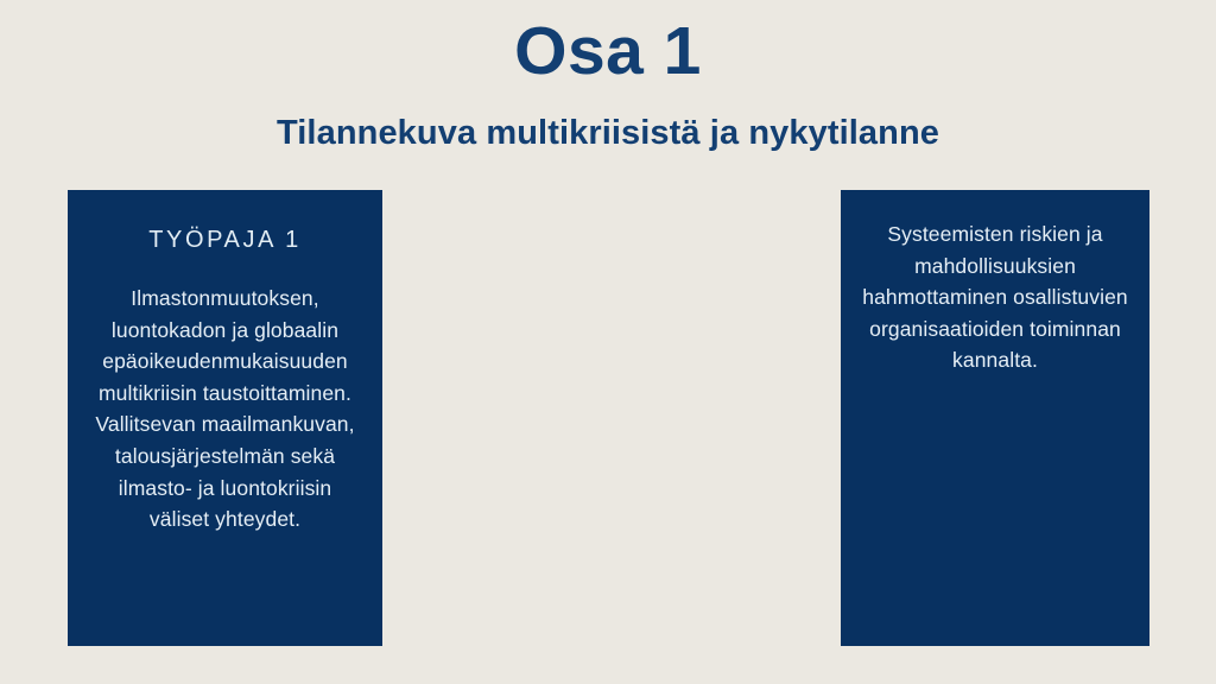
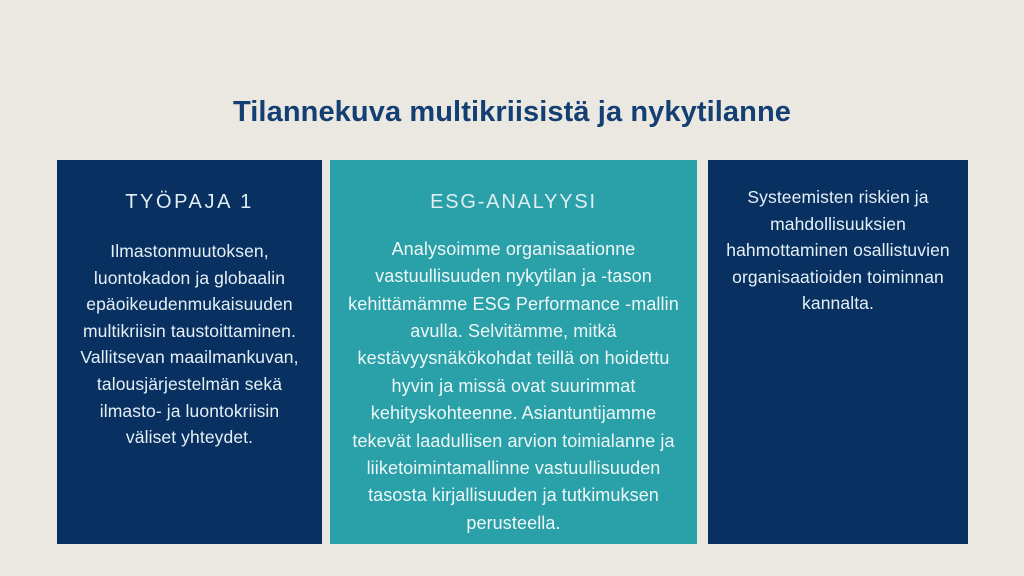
- Osa 1
  Tilannekuva multikriisistä ja nykytilanne
  TYÖPAJA 1
  Ilmastonmuutoksen, luontokadon ja globaalin epäoikeudenmukaisuuden multikriisin taustoittaminen. Vallitsevan maailmankuvan, talousjärjestelmän sekä ilmasto- ja luontokriisin väliset yhteydet.
+ ESG-ANALYYSI
+ Analysoimme organisaationne vastuullisuuden nykytilan ja -tason kehittämämme ESG Performance -mallin avulla. Selvitämme, mitkä kestävyysnäkökohdat teillä on hoidettu hyvin ja missä ovat suurimmat kehityskohteenne. Asiantuntijamme tekevät laadullisen arvion toimialanne ja liiketoimintamallinne vastuullisuuden tasosta kirjallisuuden ja tutkimuksen perusteella.
  Systeemisten riskien ja mahdollisuuksien hahmottaminen osallistuvien organisaatioiden toiminnan kannalta.
